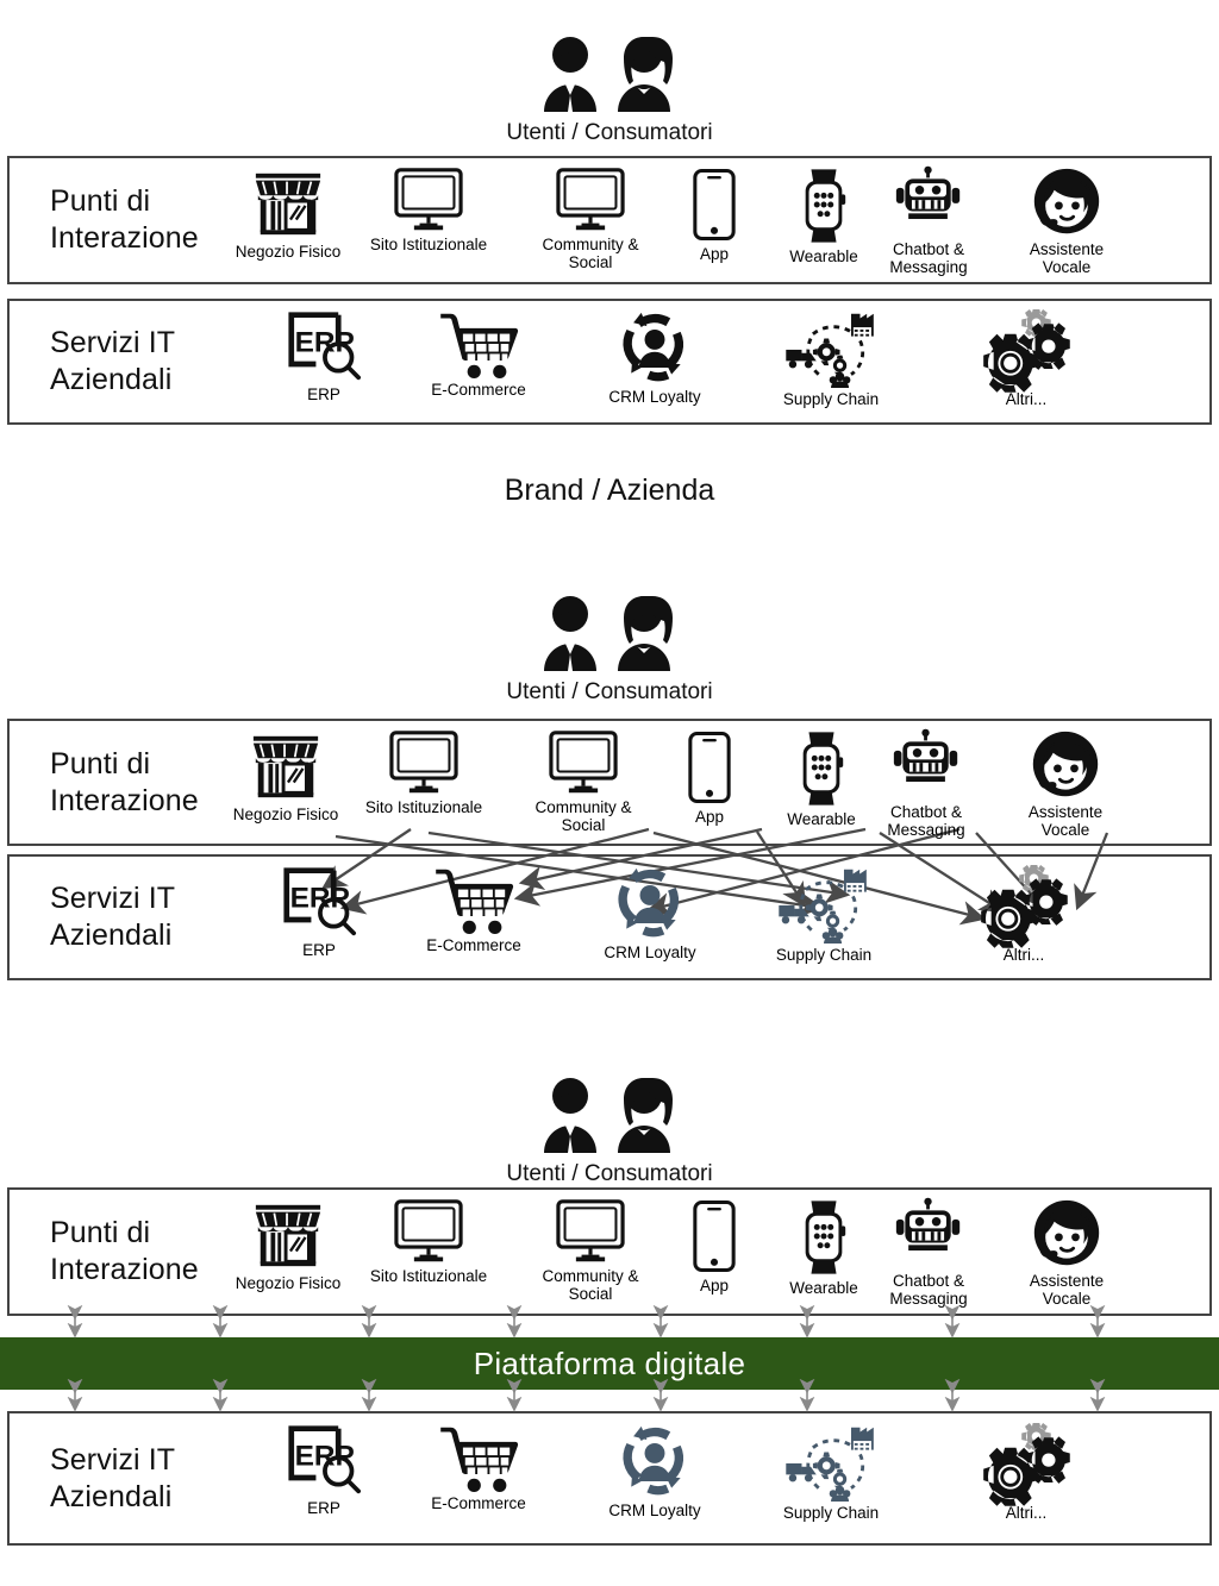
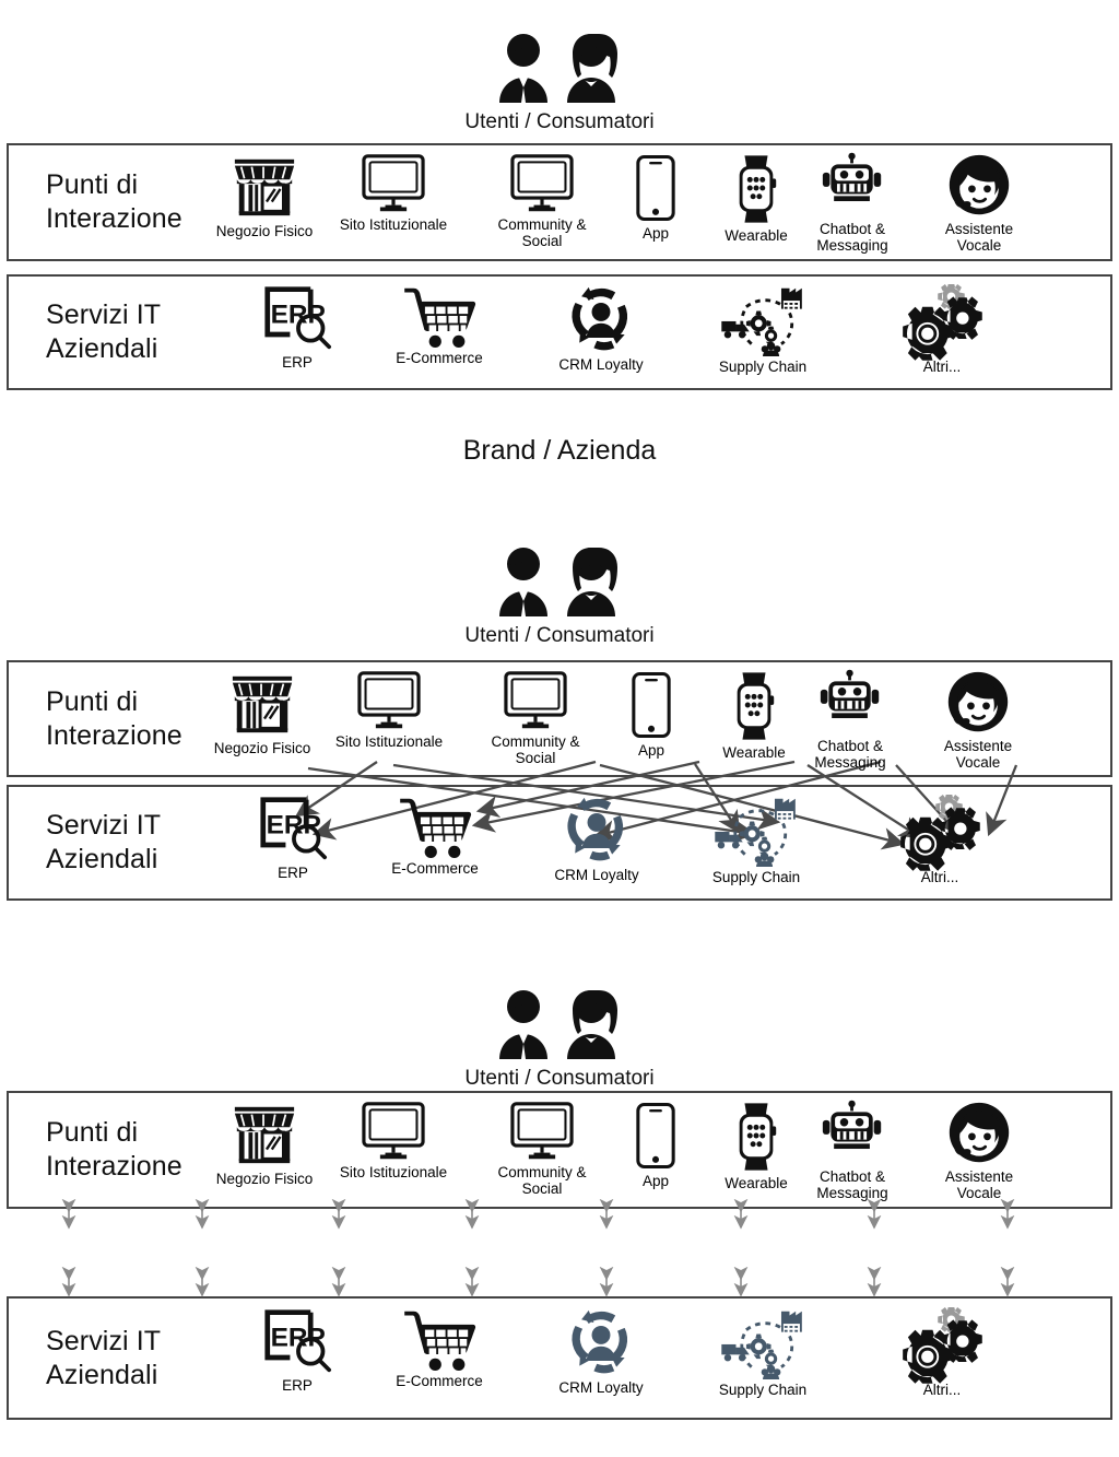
  Utenti / Consumatori
  Punti di
  Interazione
  Servizi IT
  Aziendali
  Brand / Azienda
  Utenti / Consumatori
  Punti di
  Interazione
  Servizi IT
  Aziendali
  Utenti / Consumatori
  Punti di
  Interazione
- Piattaforma digitale
  Servizi IT
  Aziendali
  Negozio Fisico
  Sito Istituzionale
  Community &
  Social
  App
  Wearable
  Chatbot &
  Messaging
  Assistente
  Vocale
  ERP
  ERP
  E-Commerce
  CRM Loyalty
  Supply Chain
  Altri...
  Negozio Fisico
  Sito Istituzionale
  Community &
  Social
  App
  Wearable
  Chatbot &
  Messaging
  Assistente
  Vocale
  ERP
  ERP
  E-Commerce
  CRM Loyalty
  Supply Chain
  Altri...
  Negozio Fisico
  Sito Istituzionale
  Community &
  Social
  App
  Wearable
  Chatbot &
  Messaging
  Assistente
  Vocale
  ERP
  ERP
  E-Commerce
  CRM Loyalty
  Supply Chain
  Altri...
